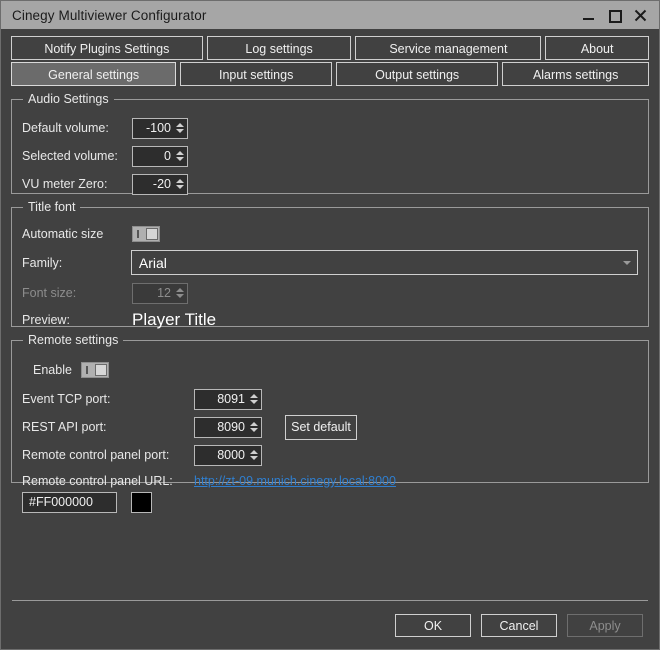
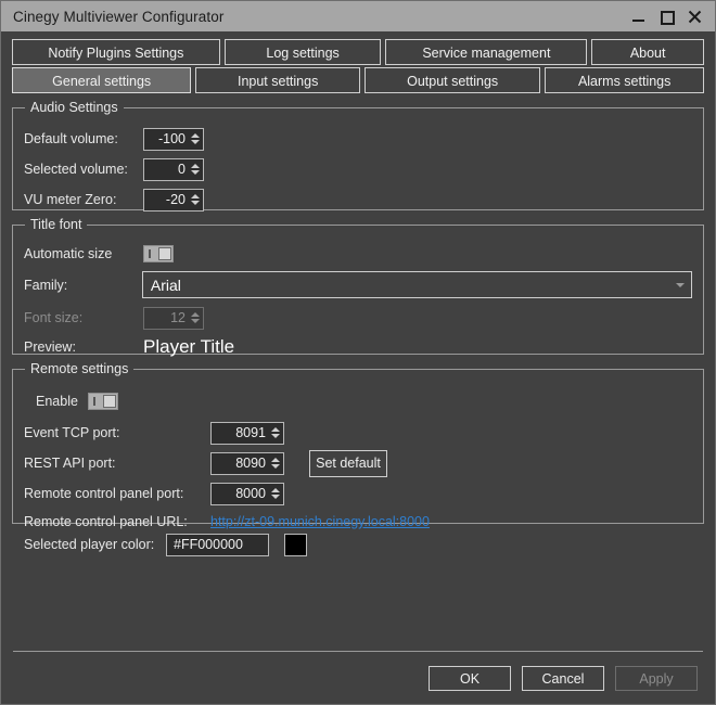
  Cinegy Multiviewer Configurator
  Notify Plugins Settings
  Log settings
  Service management
  About
  General settings
  Input settings
  Output settings
  Alarms settings
  Audio Settings
  Default volume:
  -100
  Selected volume:
  0
  VU meter Zero:
  -20
  Title font
  Automatic size
  Family:
  Arial
  Font size:
  12
  Preview:
  Player Title
  Remote settings
  Enable
  Event TCP port:
  8091
  REST API port:
  8090
  Set default
  Remote control panel port:
  8000
  Remote control panel URL:
  http://zt-09.munich.cinegy.local:8000
+ Selected player color:
  #FF000000
  OK
  Cancel
  Apply
